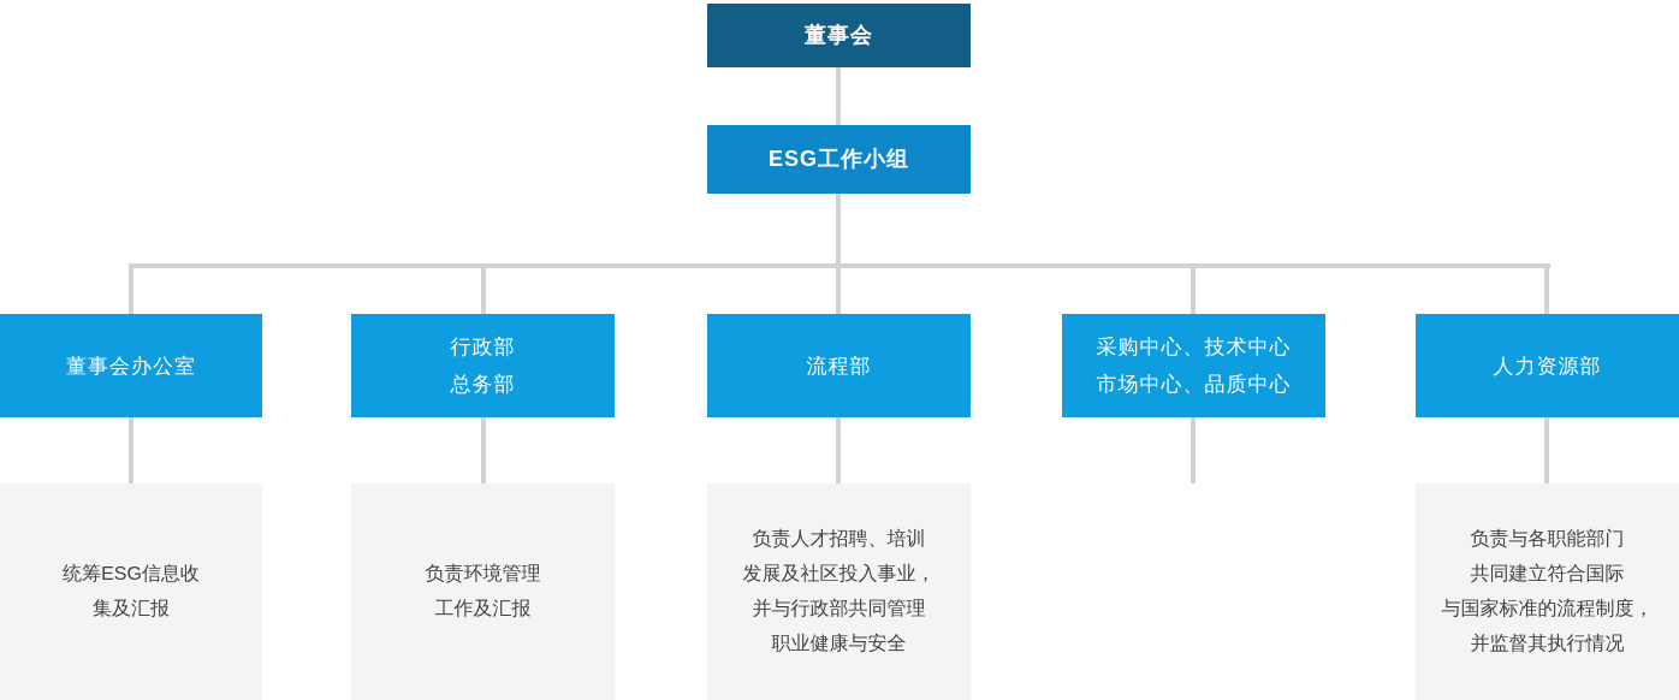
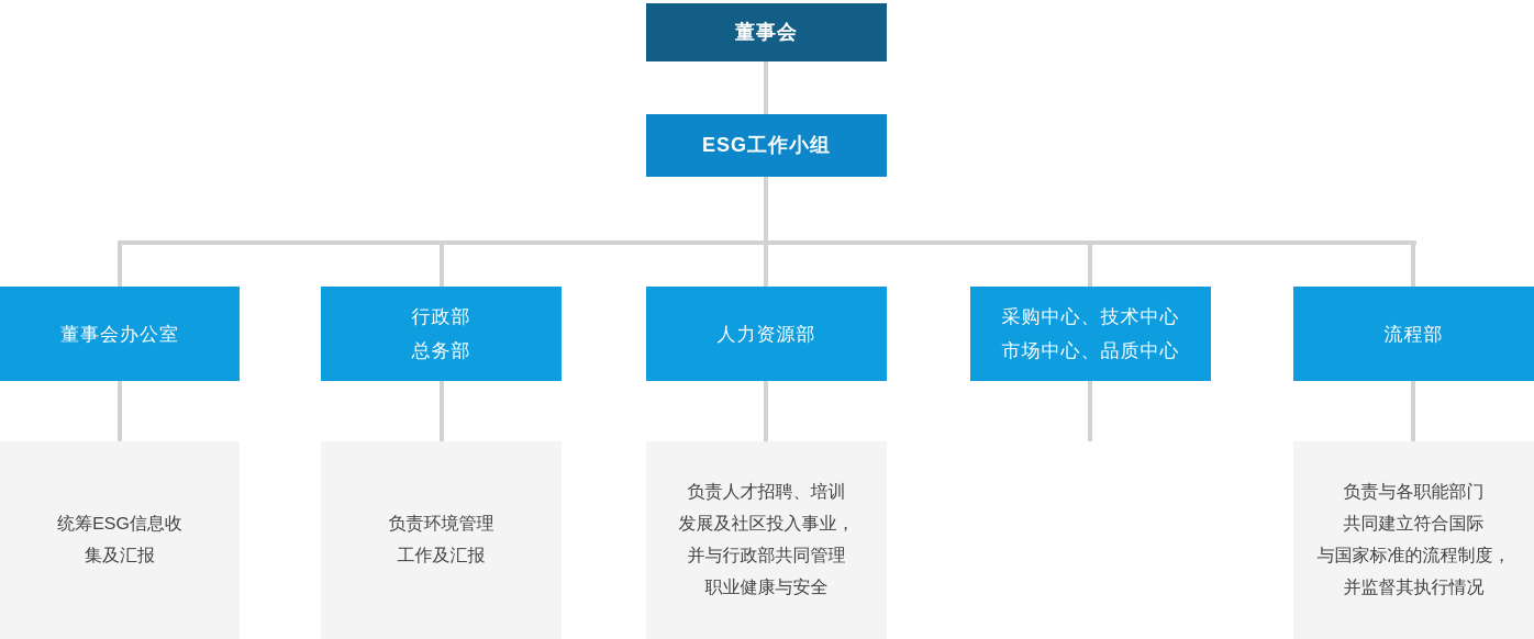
  董事会
  ESG工作小组
  董事会办公室
  统筹ESG信息收
  集及汇报
  行政部
  总务部
  负责环境管理
  工作及汇报
- 流程部
+ 人力资源部
  负责人才招聘、培训
  发展及社区投入事业，
  并与行政部共同管理
  职业健康与安全
  采购中心、技术中心
  市场中心、品质中心
- 人力资源部
+ 流程部
  负责与各职能部门
  共同建立符合国际
  与国家标准的流程制度，
  并监督其执行情况
